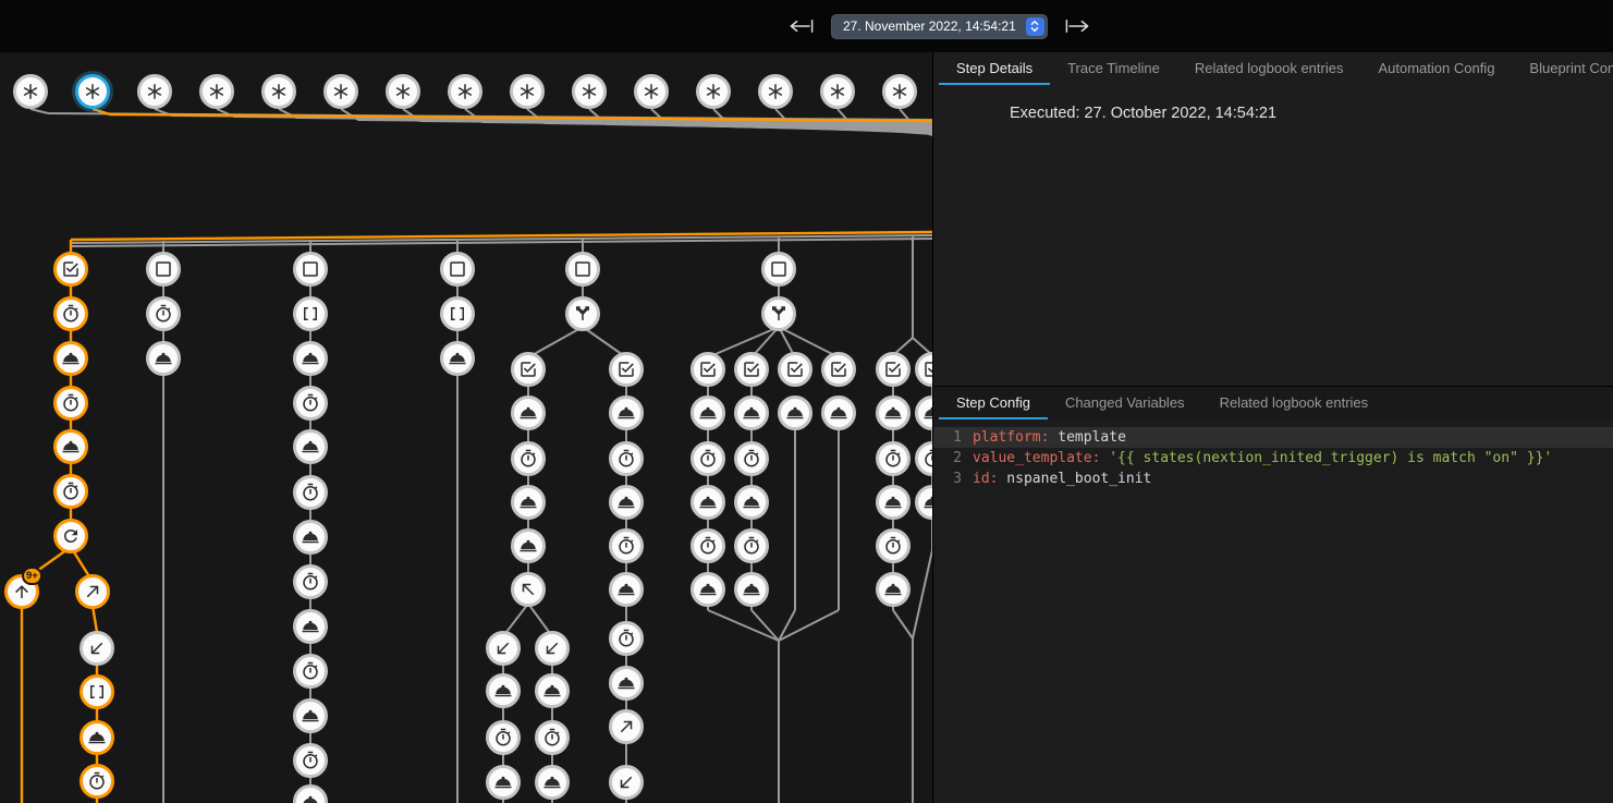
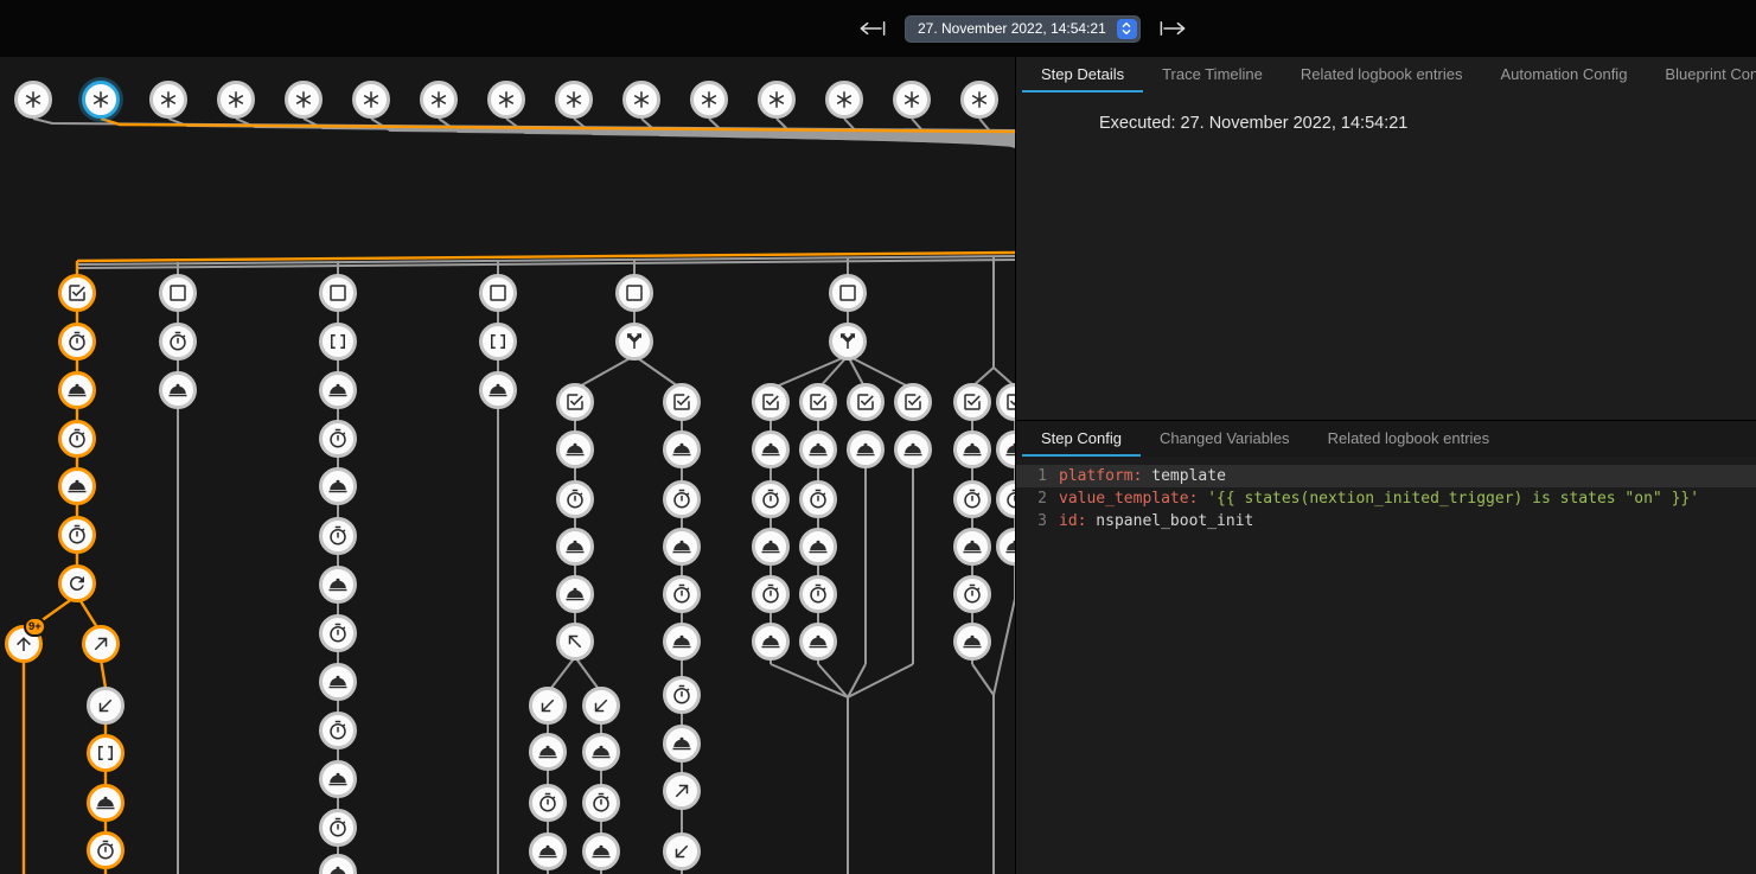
  9+
  27. November 2022, 14:54:21
  Step Details
  Trace Timeline
  Related logbook entries
  Automation Config
  Blueprint Con
- Executed: 27. October 2022, 14:54:21
+ Executed: 27. November 2022, 14:54:21
  Step Config
  Changed Variables
  Related logbook entries
  1
  platform: template
  2
- value_template: '{{ states(nextion_inited_trigger) is match "on" }}'
+ value_template: '{{ states(nextion_inited_trigger) is states "on" }}'
  3
  id: nspanel_boot_init
